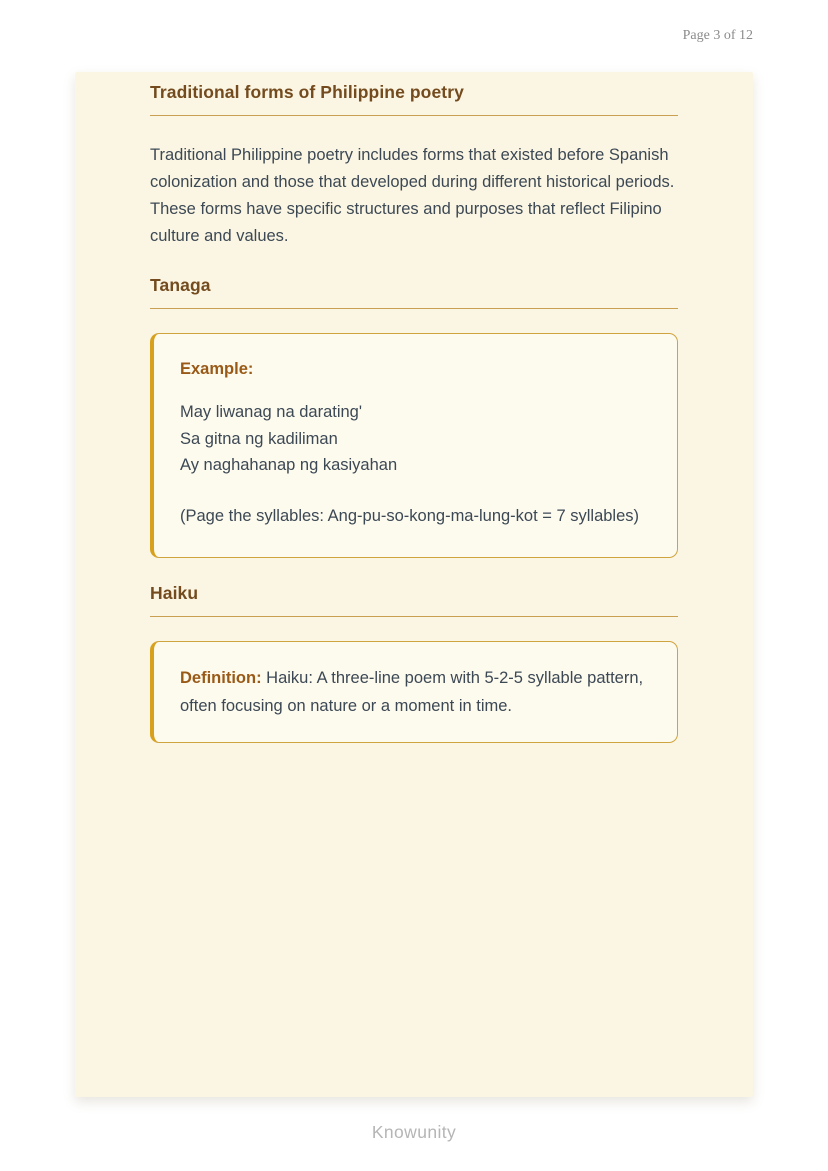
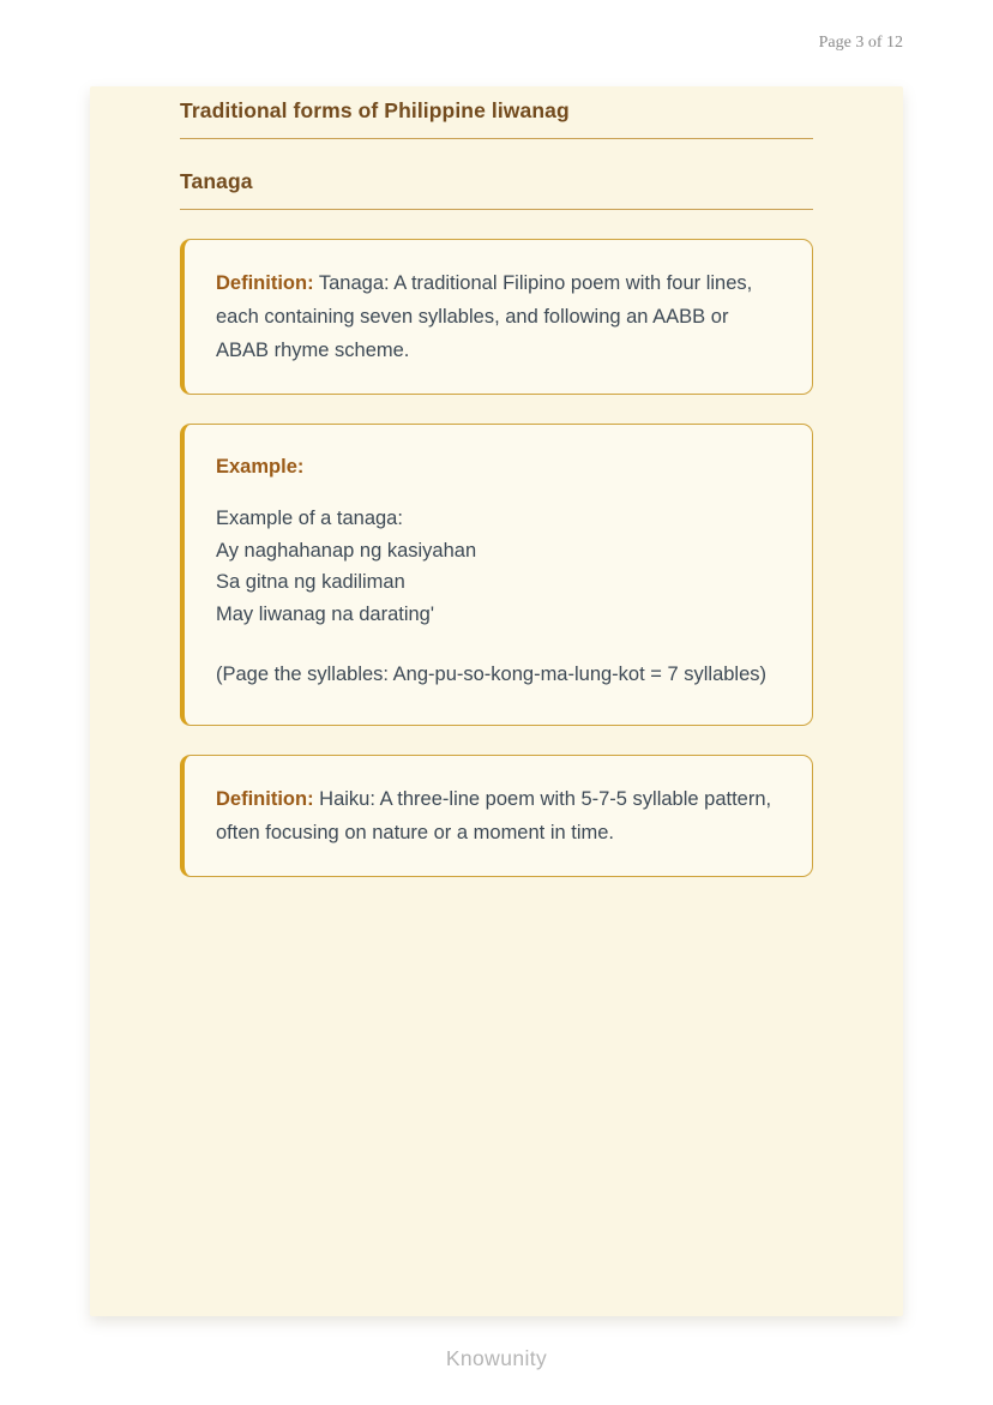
  Page 3 of 12
- Traditional forms of Philippine poetry
+ Traditional forms of Philippine liwanag
- Traditional Philippine poetry includes forms that existed before Spanish colonization and those that developed during different historical periods. These forms have specific structures and purposes that reflect Filipino culture and values.
  Tanaga
+ Definition: Tanaga: A traditional Filipino poem with four lines, each containing seven syllables, and following an AABB or ABAB rhyme scheme.
  Example:
+ Example of a tanaga:
- May liwanag na darating'
+ Ay naghahanap ng kasiyahan
  Sa gitna ng kadiliman
- Ay naghahanap ng kasiyahan
+ May liwanag na darating'
  (Page the syllables: Ang-pu-so-kong-ma-lung-kot = 7 syllables)
- Haiku
- Definition: Haiku: A three-line poem with 5-2-5 syllable pattern, often focusing on nature or a moment in time.
+ Definition: Haiku: A three-line poem with 5-7-5 syllable pattern, often focusing on nature or a moment in time.
  Knowunity
